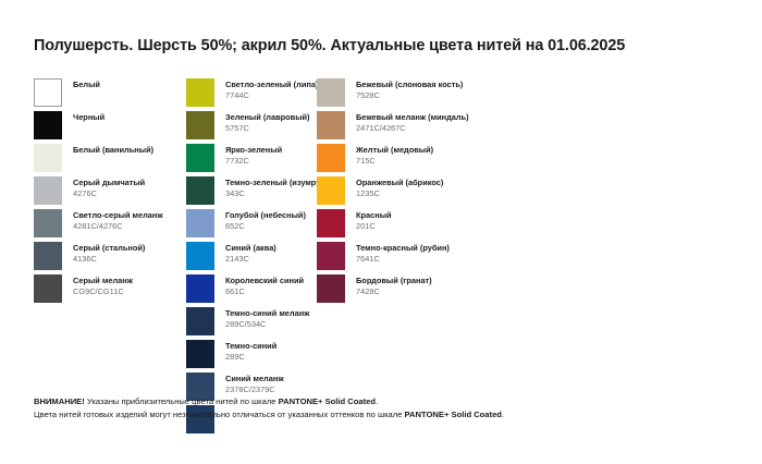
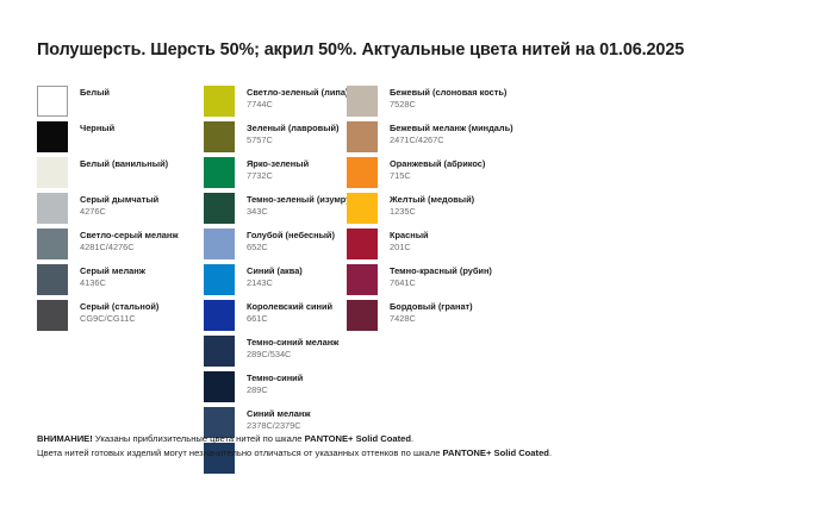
  Полушерсть. Шерсть 50%; акрил 50%. Актуальные цвета нитей на 01.06.2025
  Белый
  Черный
  Белый (ванильный)
  Серый дымчатый
  4276C
  Светло-серый меланж
  4281C/4276C
- Серый (стальной)
+ Серый меланж
  4136C
- Серый меланж
+ Серый (стальной)
  CG9C/CG11C
  Светло-зеленый (липа
  7744C
  Зеленый (лавровый)
  5757C
  Ярко-зеленый
  7732C
  Темно-зеленый (изумр
  343C
  Голубой (небесный)
  652C
  Синий (аква)
  2143C
  Королевский синий
  661C
  Темно-синий меланж
  289C/534C
  Темно-синий
  289C
  Синий меланж
  2378C/2379C
  Бежевый (слоновая кость)
  7528C
  Бежевый меланж (миндаль)
  2471C/4267C
- Желтый (медовый)
+ Оранжевый (абрикос)
  715C
- Оранжевый (абрикос)
+ Желтый (медовый)
  1235C
  Красный
  201C
  Темно-красный (рубин)
  7641C
  Бордовый (гранат)
  7428C
  ВНИМАНИЕ! Указаны приблизительные цвета нитей по шкале PANTONE+ Solid Coated.
  Цвета нитей готовых изделий могут незначительно отличаться от указанных оттенков по шкале PANTONE+ Solid Coated.
